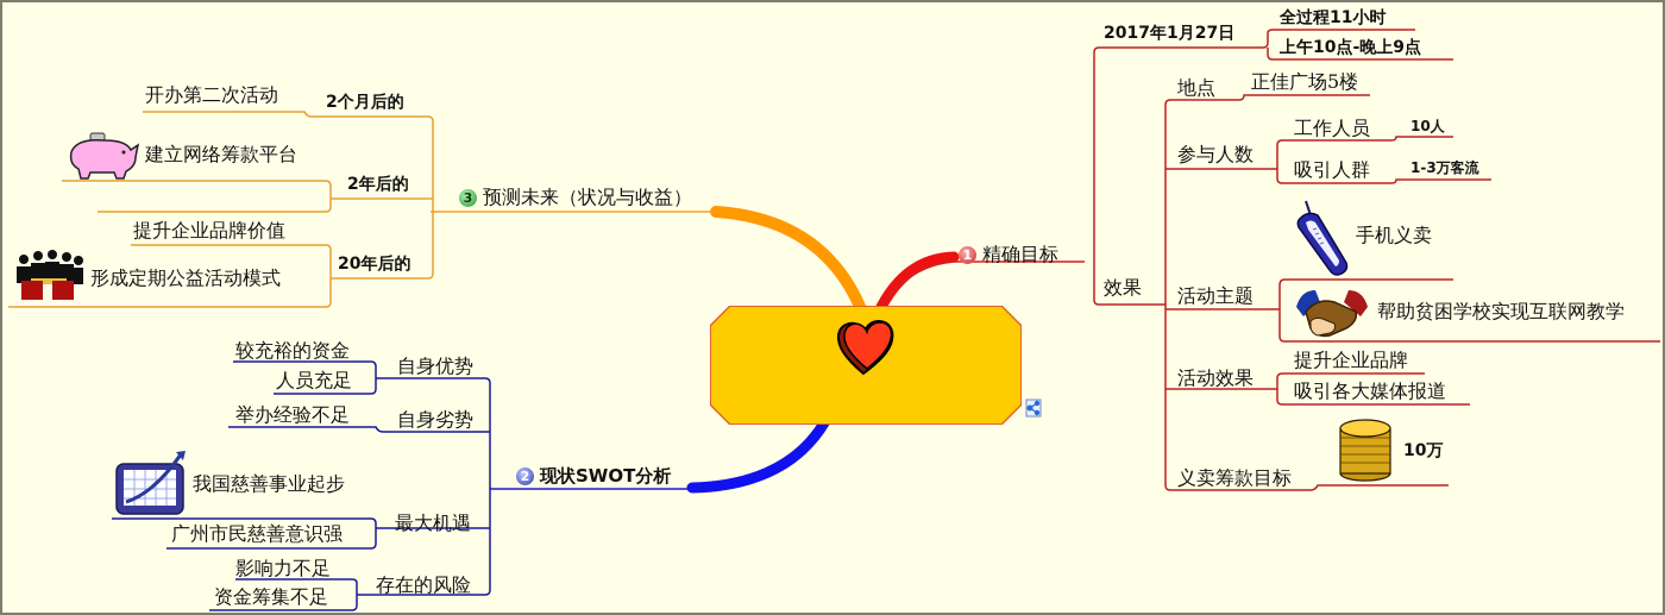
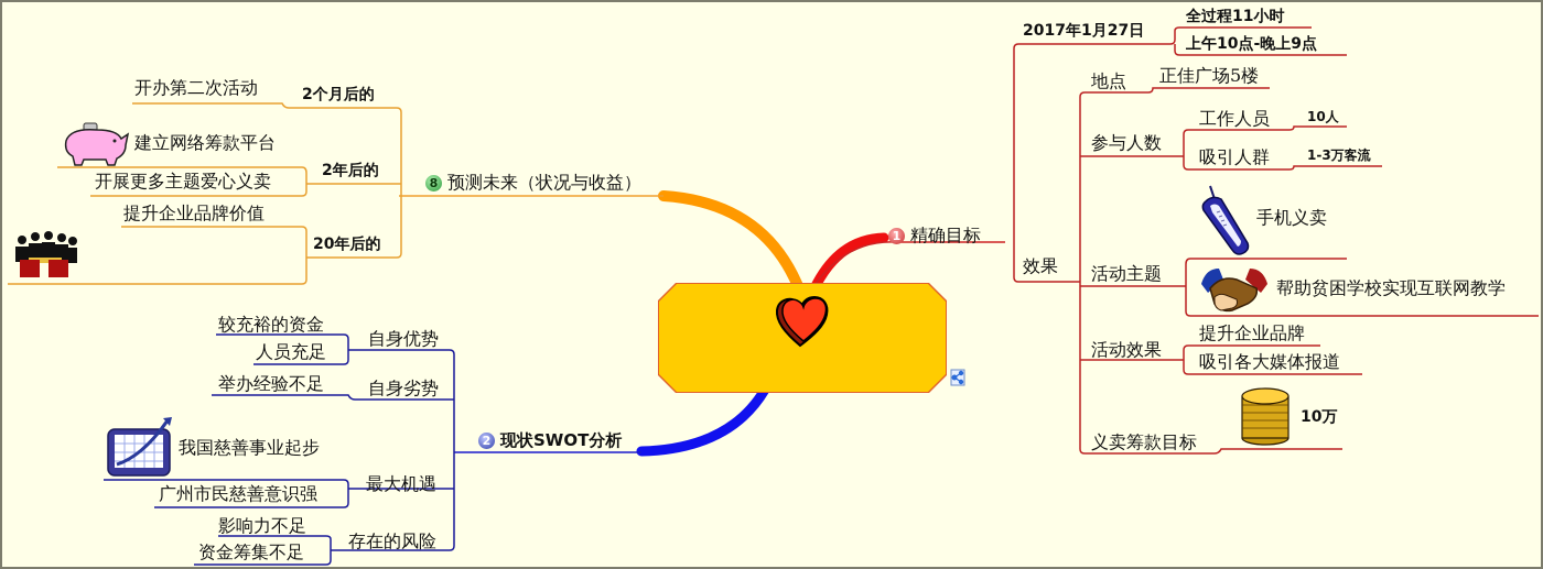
  1 精确目标
  2017年1月27日
  全过程11小时
  上午10点-晚上9点
  效果
  地点
  正佳广场5楼
  参与人数
  工作人员
  10人
  吸引人群
  1-3万客流
  活动主题
  手机义卖
  帮助贫困学校实现互联网教学
  活动效果
  提升企业品牌
  吸引各大媒体报道
  义卖筹款目标
  10万
- 3 预测未来（状况与收益）
+ 8 预测未来（状况与收益）
  2个月后的
  开办第二次活动
  2年后的
  建立网络筹款平台
+ 开展更多主题爱心义卖
  20年后的
  提升企业品牌价值
- 形成定期公益活动模式
  2 现状SWOT分析
  自身优势
  较充裕的资金
  人员充足
  自身劣势
  举办经验不足
  我国慈善事业起步
  最大机遇
  广州市民慈善意识强
  存在的风险
  影响力不足
  资金筹集不足
